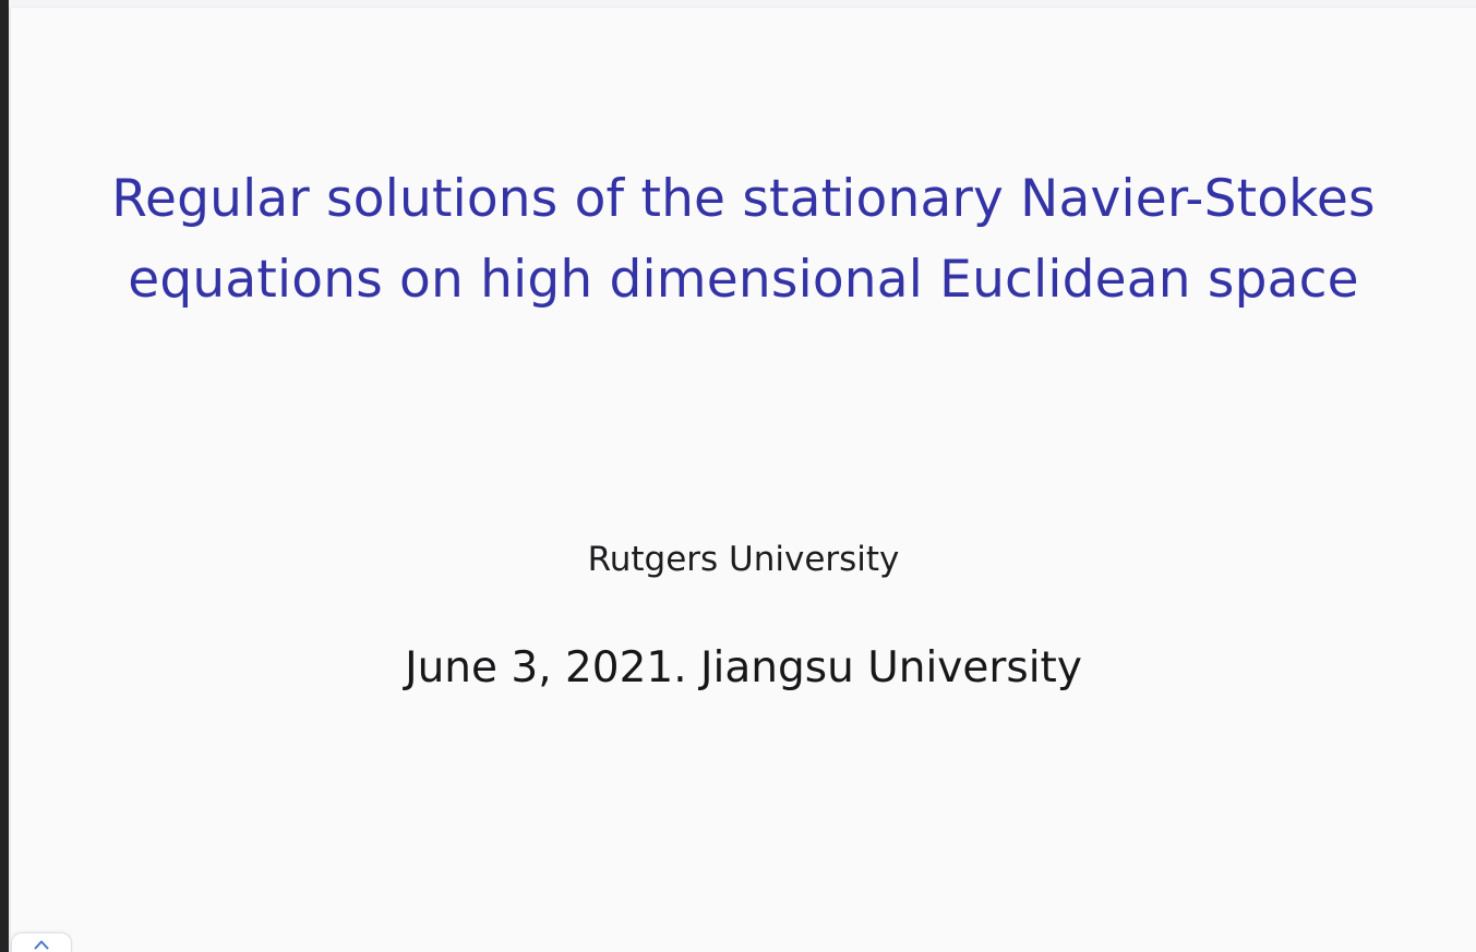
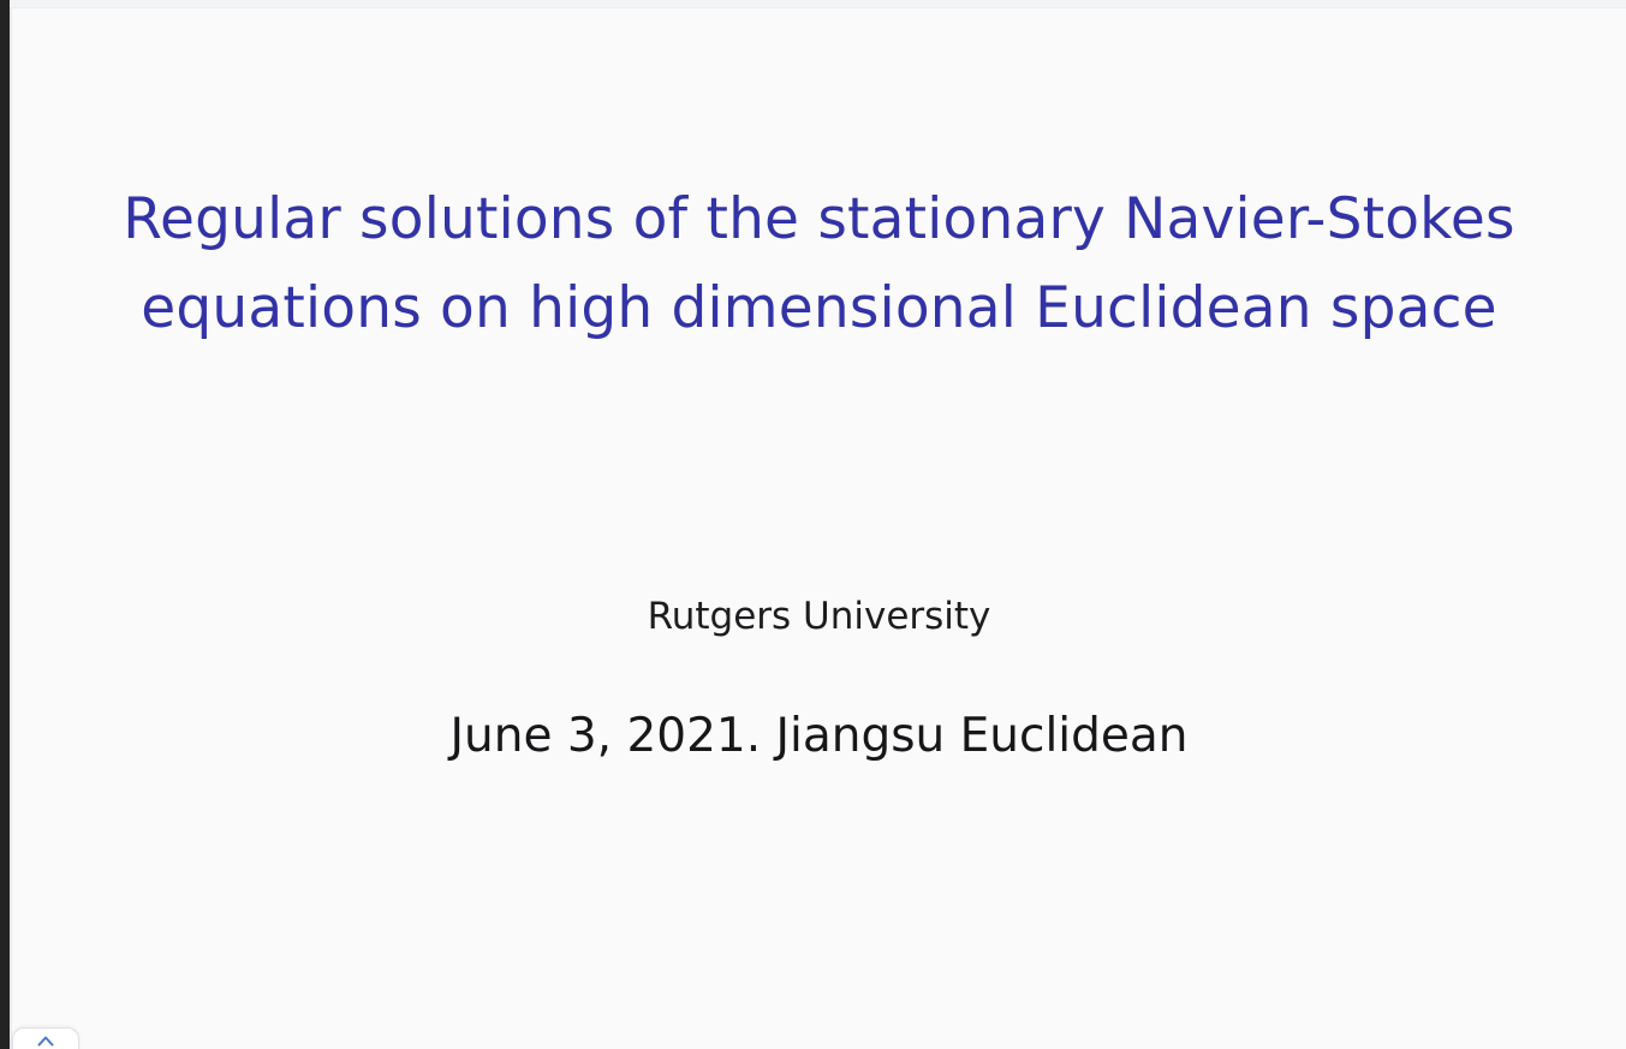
  Regular solutions of the stationary Navier-Stokes
  equations on high dimensional Euclidean space
  Rutgers University
- June 3, 2021. Jiangsu University
+ June 3, 2021. Jiangsu Euclidean
